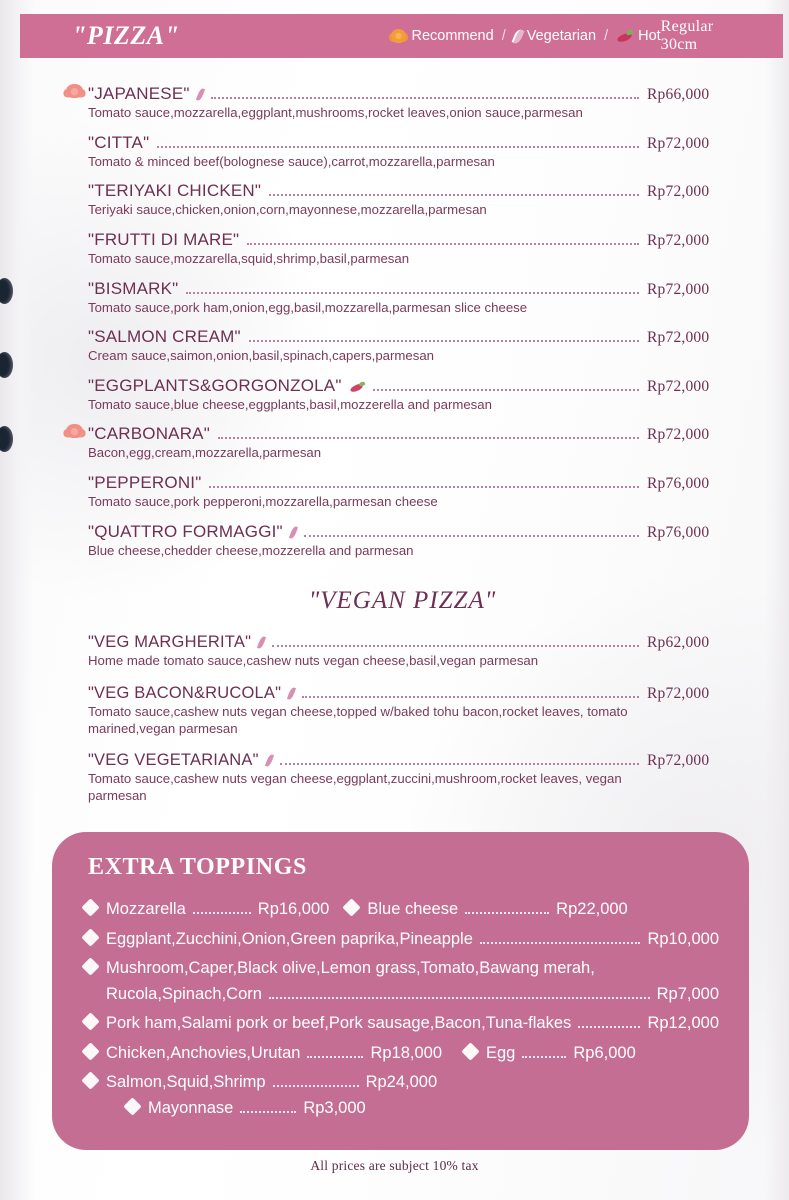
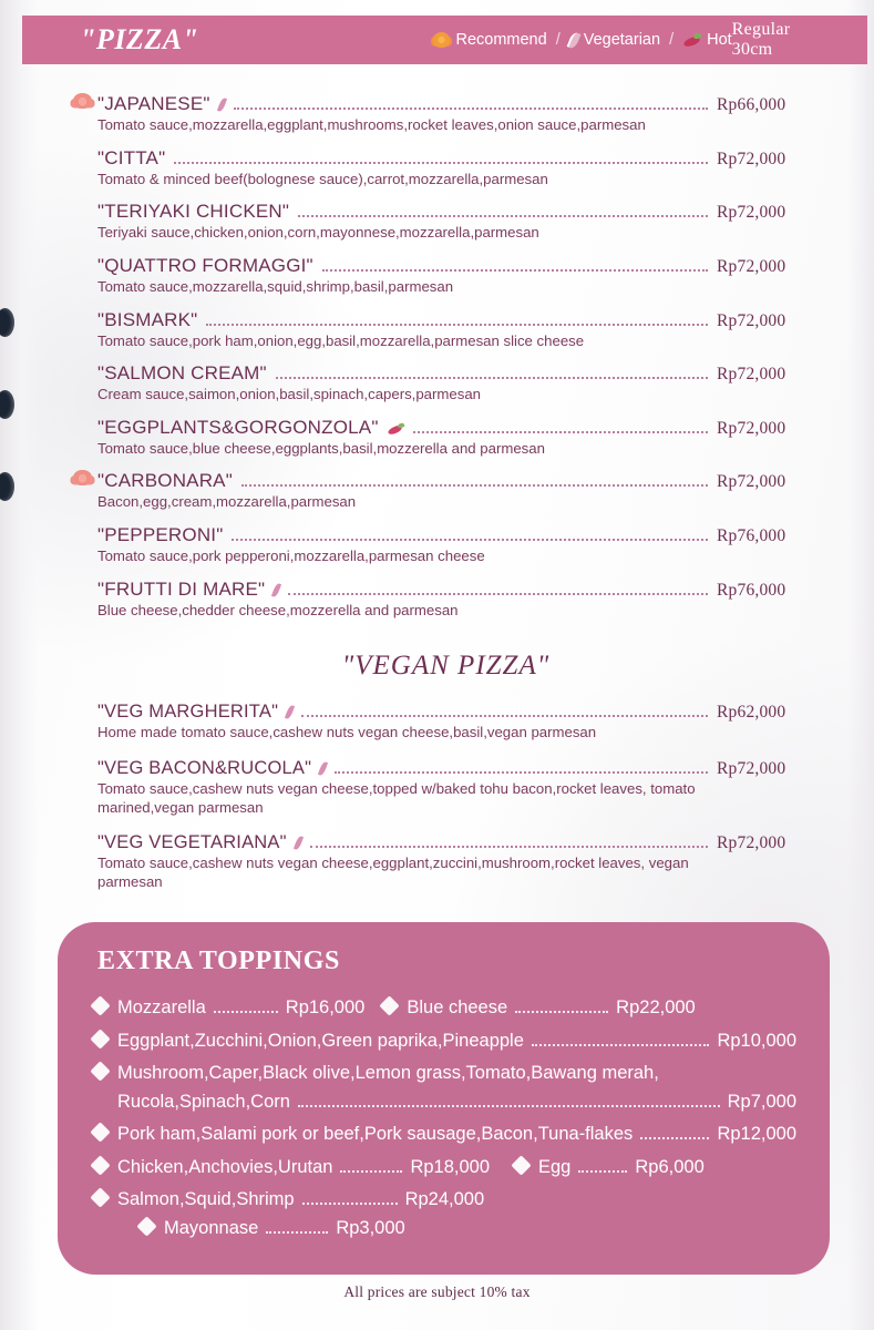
  "PIZZA"
  Recommend
  /
  Vegetarian
  /
  Hot
  Regular 30cm
  "JAPANESE"
  Rp66,000
  Tomato sauce,mozzarella,eggplant,mushrooms,rocket leaves,onion sauce,parmesan
  "CITTA"
  Rp72,000
  Tomato & minced beef(bolognese sauce),carrot,mozzarella,parmesan
  "TERIYAKI CHICKEN"
  Rp72,000
  Teriyaki sauce,chicken,onion,corn,mayonnese,mozzarella,parmesan
- "FRUTTI DI MARE"
+ "QUATTRO FORMAGGI"
  Rp72,000
  Tomato sauce,mozzarella,squid,shrimp,basil,parmesan
  "BISMARK"
  Rp72,000
  Tomato sauce,pork ham,onion,egg,basil,mozzarella,parmesan slice cheese
  "SALMON CREAM"
  Rp72,000
  Cream sauce,saimon,onion,basil,spinach,capers,parmesan
  "EGGPLANTS&GORGONZOLA"
  Rp72,000
  Tomato sauce,blue cheese,eggplants,basil,mozzerella and parmesan
  "CARBONARA"
  Rp72,000
  Bacon,egg,cream,mozzarella,parmesan
  "PEPPERONI"
  Rp76,000
  Tomato sauce,pork pepperoni,mozzarella,parmesan cheese
- "QUATTRO FORMAGGI"
+ "FRUTTI DI MARE"
  Rp76,000
  Blue cheese,chedder cheese,mozzerella and parmesan
  "VEGAN PIZZA"
  "VEG MARGHERITA"
  Rp62,000
  Home made tomato sauce,cashew nuts vegan cheese,basil,vegan parmesan
  "VEG BACON&RUCOLA"
  Rp72,000
  Tomato sauce,cashew nuts vegan cheese,topped w/baked tohu bacon,rocket leaves, tomato marined,vegan parmesan
  "VEG VEGETARIANA"
  Rp72,000
  Tomato sauce,cashew nuts vegan cheese,eggplant,zuccini,mushroom,rocket leaves, vegan parmesan
  EXTRA TOPPINGS
  Mozzarella
  Rp16,000
  Blue cheese
  Rp22,000
  Eggplant,Zucchini,Onion,Green paprika,Pineapple
  Rp10,000
  Mushroom,Caper,Black olive,Lemon grass,Tomato,Bawang merah,
  Rucola,Spinach,Corn
  Rp7,000
  Pork ham,Salami pork or beef,Pork sausage,Bacon,Tuna-flakes
  Rp12,000
  Chicken,Anchovies,Urutan
  Rp18,000
  Egg
  Rp6,000
  Salmon,Squid,Shrimp
  Rp24,000
  Mayonnase
  Rp3,000
  All prices are subject 10% tax
